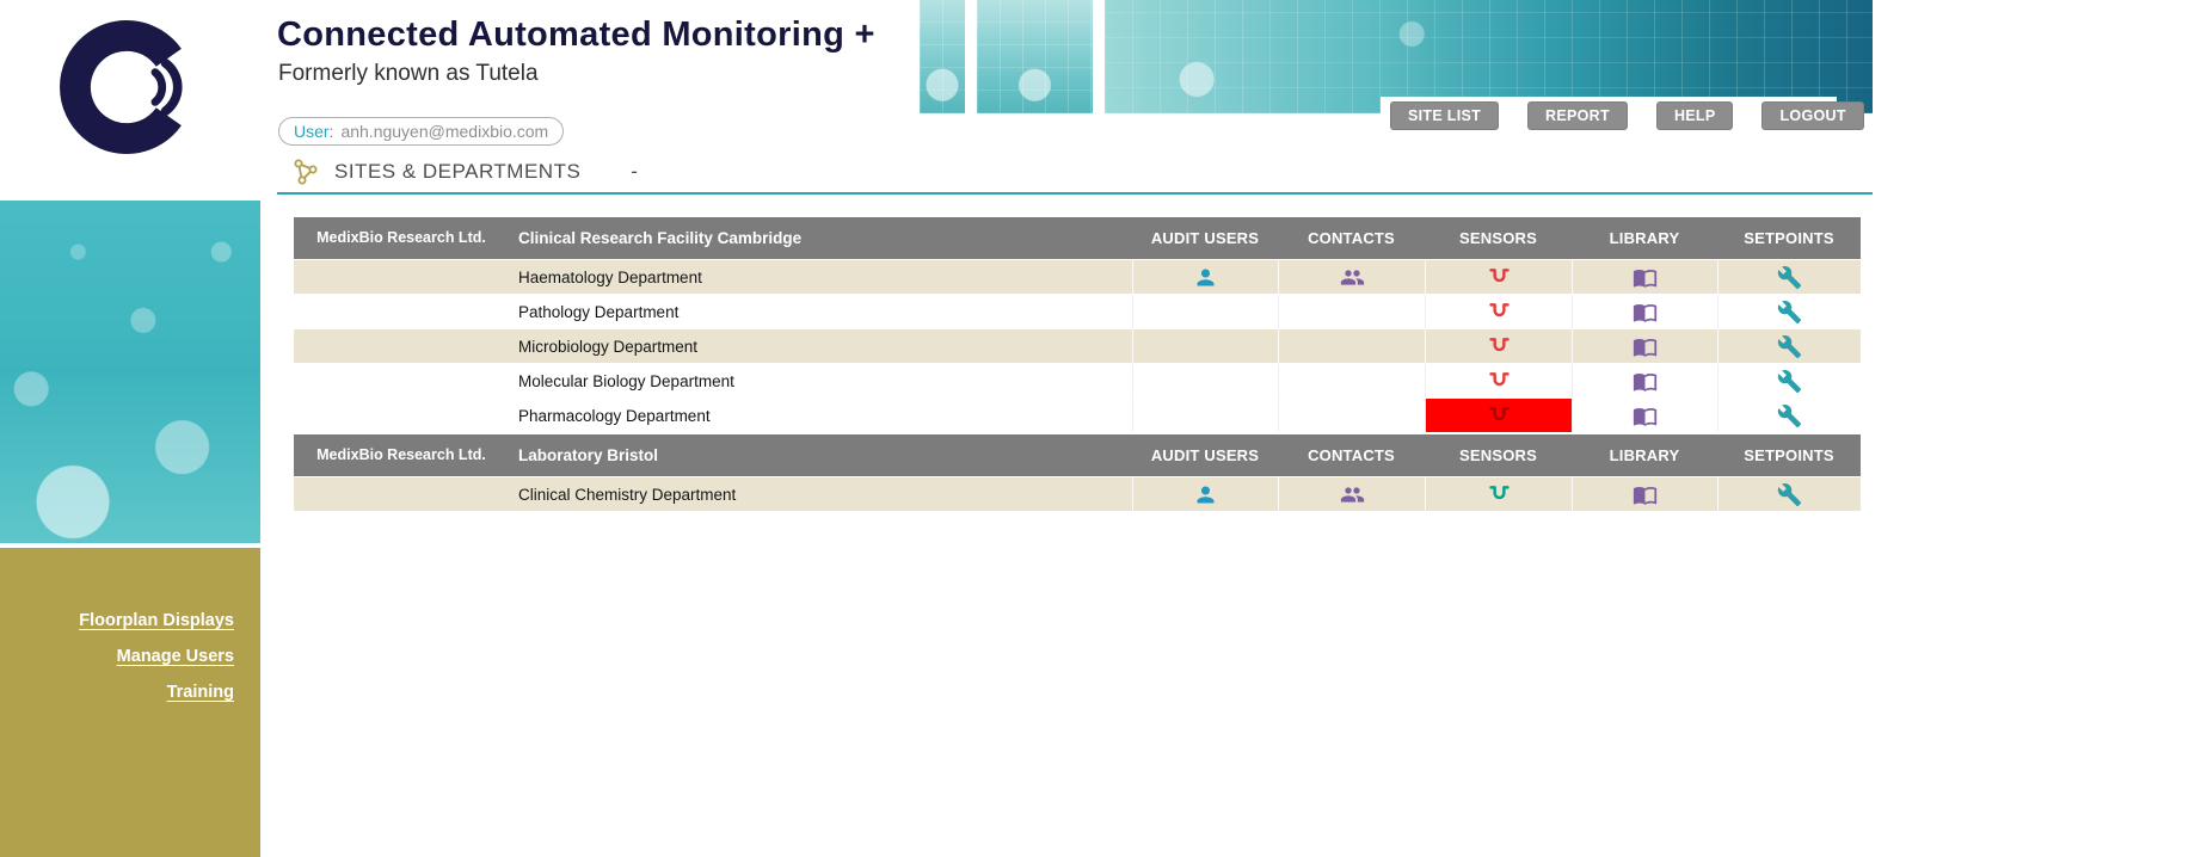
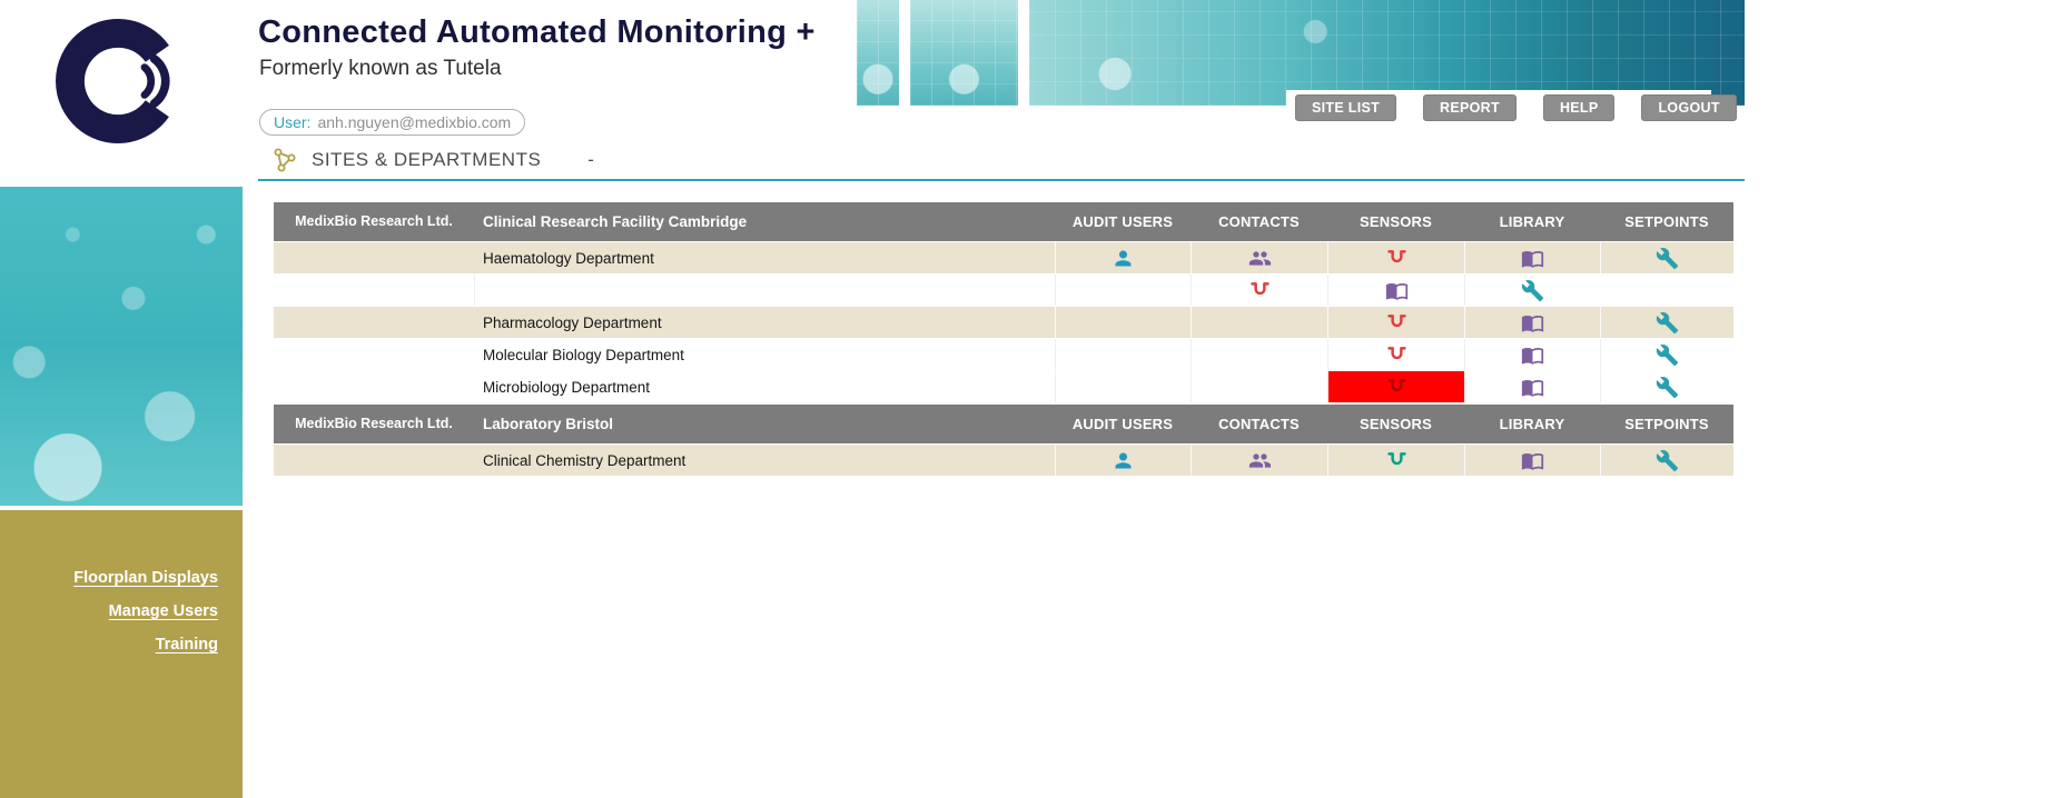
  Connected Automated Monitoring +
  Formerly known as Tutela
  SITE LIST
  REPORT
  HELP
  LOGOUT
  User:
  anh.nguyen@medixbio.com
  SITES & DEPARTMENTS
  -
  Floorplan Displays
  Manage Users
  Training
  MedixBio Research Ltd.
  Clinical Research Facility Cambridge
  AUDIT USERS
  CONTACTS
  SENSORS
  LIBRARY
  SETPOINTS
  Haematology Department
- Pathology Department
- Microbiology Department
+ Pharmacology Department
  Molecular Biology Department
- Pharmacology Department
+ Microbiology Department
  MedixBio Research Ltd.
  Laboratory Bristol
  AUDIT USERS
  CONTACTS
  SENSORS
  LIBRARY
  SETPOINTS
  Clinical Chemistry Department
